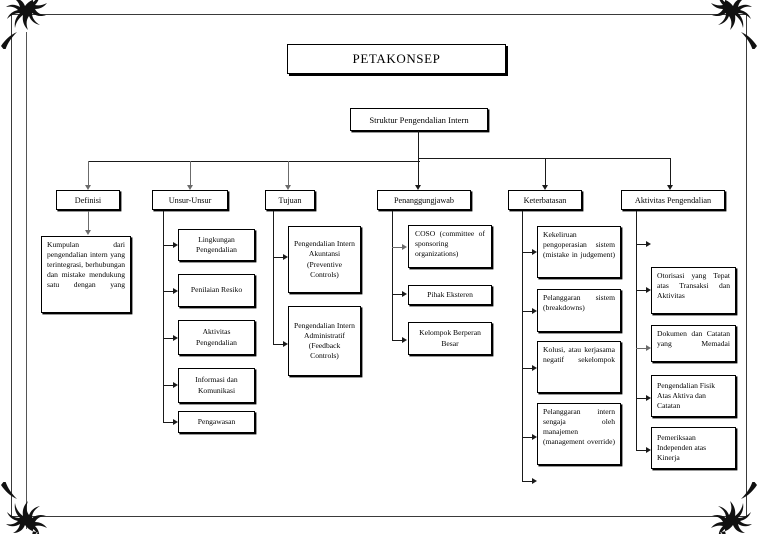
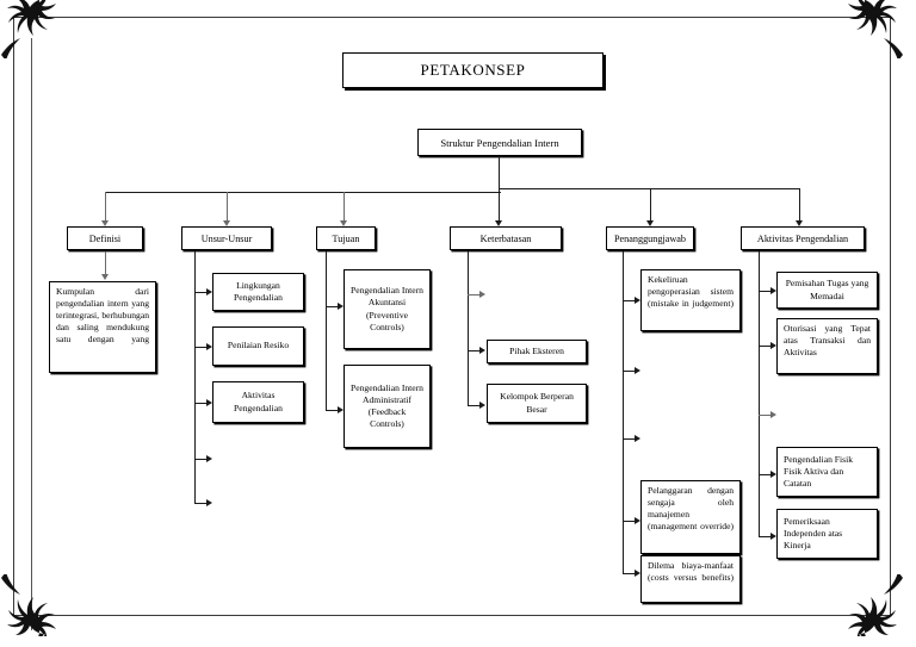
  PETAKONSEP
  Struktur Pengendalian Intern
  Definisi
- Kumpulan dari pengendalian intern yang terintegrasi, berhubungan dan mistake mendukung satu dengan yang
+ Kumpulan dari pengendalian intern yang terintegrasi, berhubungan dan saling mendukung satu dengan yang
  Unsur-Unsur
  Lingkungan Pengendalian
  Penilaian Resiko
  Aktivitas Pengendalian
- Informasi dan Komunikasi
- Pengawasan
  Tujuan
  Pengendalian Intern Akuntansi (Preventive Controls)
  Pengendalian Intern Administratif (Feedback Controls)
- Penanggungjawab
+ Keterbatasan
- COSO (committee of sponsoring organizations)
  Pihak Eksteren
  Kelompok Berperan Besar
- Keterbatasan
+ Penanggungjawab
  Kekeliruan pengoperasian sistem (mistake in judgement)
- Pelanggaran sistem (breakdowns)
- Kolusi, atau kerjasama negatif sekelompok
- Pelanggaran intern sengaja oleh manajemen (management override)
+ Pelanggaran dengan sengaja oleh manajemen (management override)
+ Dilema biaya-manfaat (costs versus benefits)
  Aktivitas Pengendalian
+ Pemisahan Tugas yang Memadai
  Otorisasi yang Tepat atas Transaksi dan Aktivitas
- Dokumen dan Catatan yang Memadai
- Pengendalian Fisik Atas Aktiva dan Catatan
+ Pengendalian Fisik Fisik Aktiva dan Catatan
  Pemeriksaan Independen atas Kinerja
